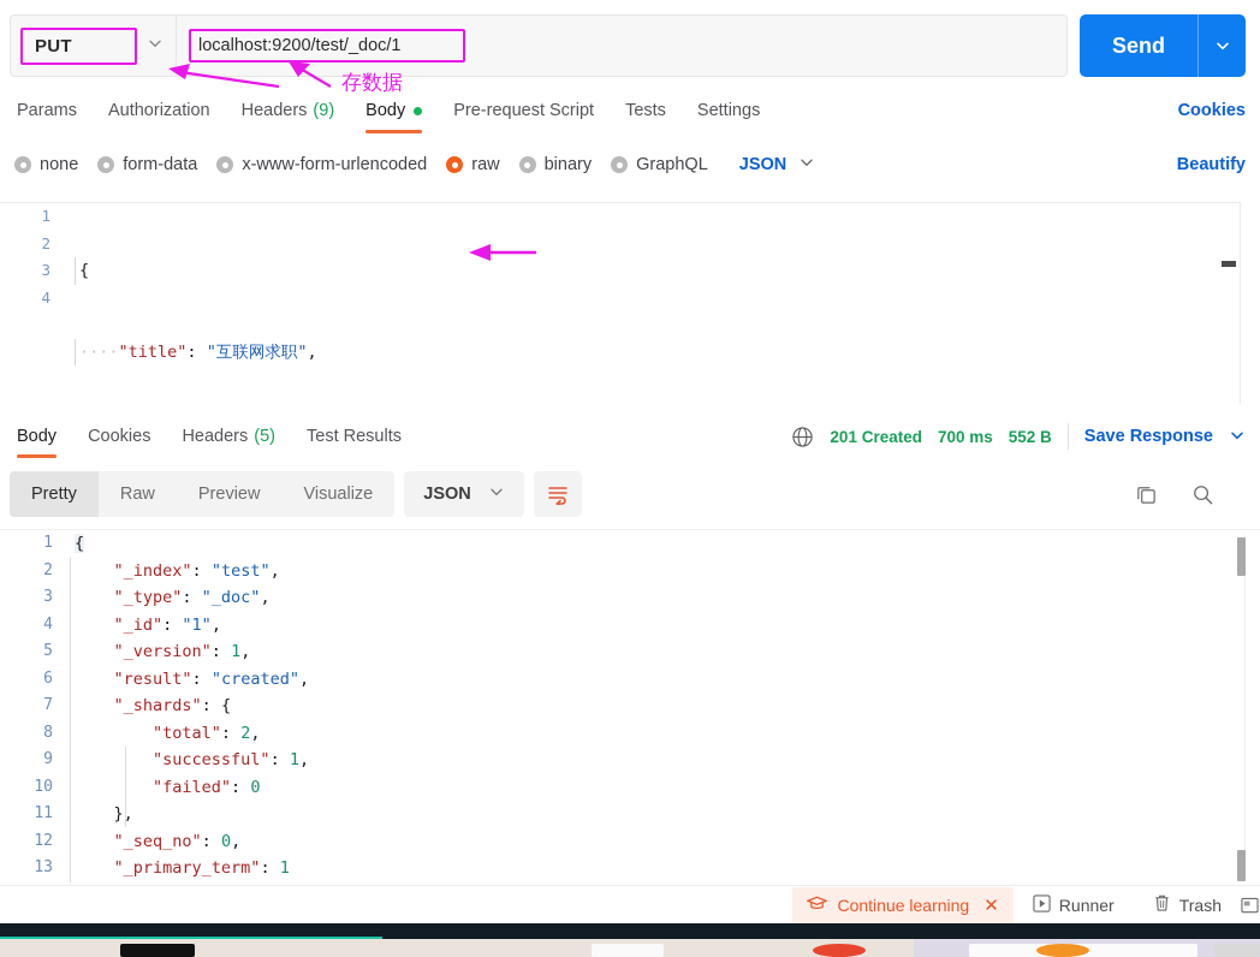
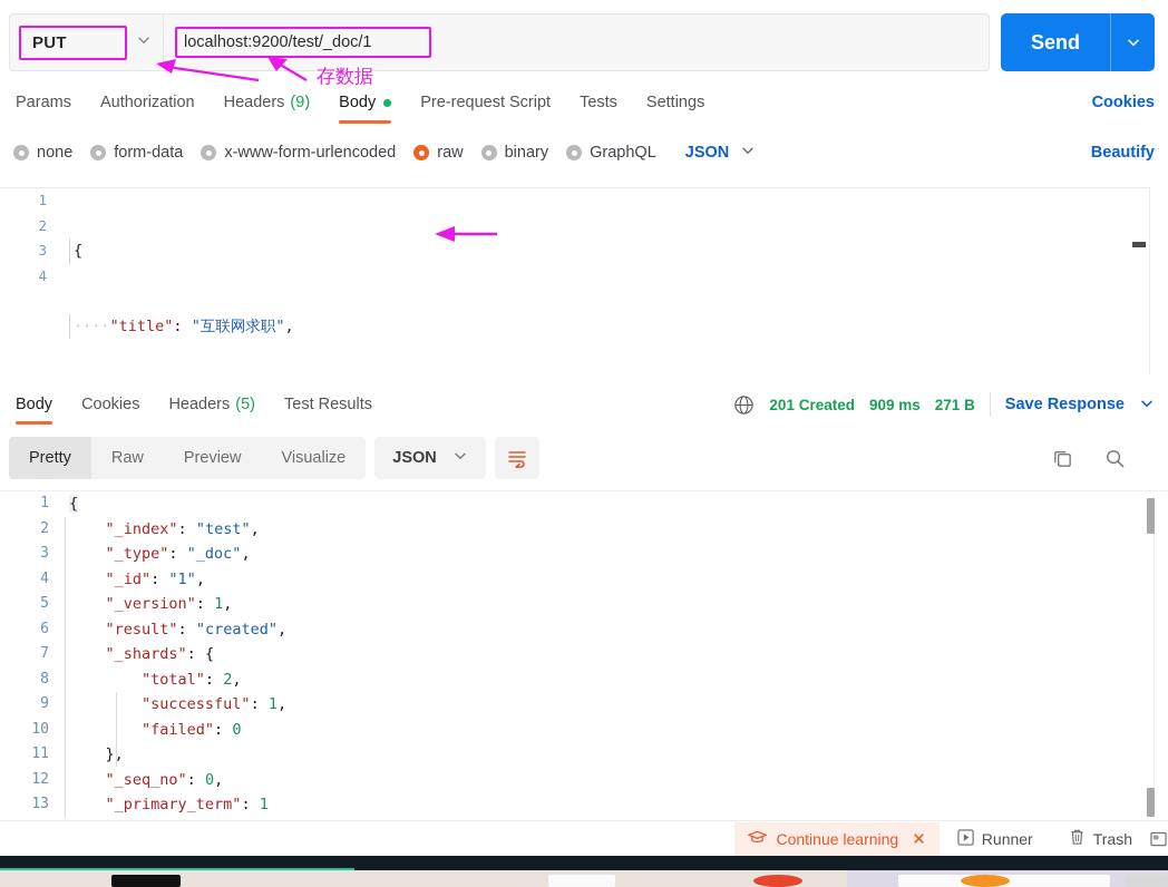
  PUT
  localhost:9200/test/_doc/1
  Send
  存数据
  Params
  Authorization
  Headers
  (9)
  Body
  Pre-request Script
  Tests
  Settings
  Cookies
  none
  form-data
  x-www-form-urlencoded
  raw
  binary
  GraphQL
  JSON
  Beautify
  1
  2
  3
  4
  {
  ····"title": "互联网求职",
  Body
  Cookies
  Headers
  (5)
  Test Results
  201 Created
- 700 ms
+ 909 ms
- 552 B
+ 271 B
  Save Response
  Pretty
  Raw
  Preview
  Visualize
  JSON
  1
  2
  3
  4
  5
  6
  7
  8
  9
  10
  11
  12
  13
  {
  "_index": "test",
  "_type": "_doc",
  "_id": "1",
  "_version": 1,
  "result": "created",
  "_shards": {
  "total": 2,
  "successful": 1,
  "failed": 0
  },
  "_seq_no": 0,
  "_primary_term": 1
  Continue learning
  ✕
  Runner
  Trash
